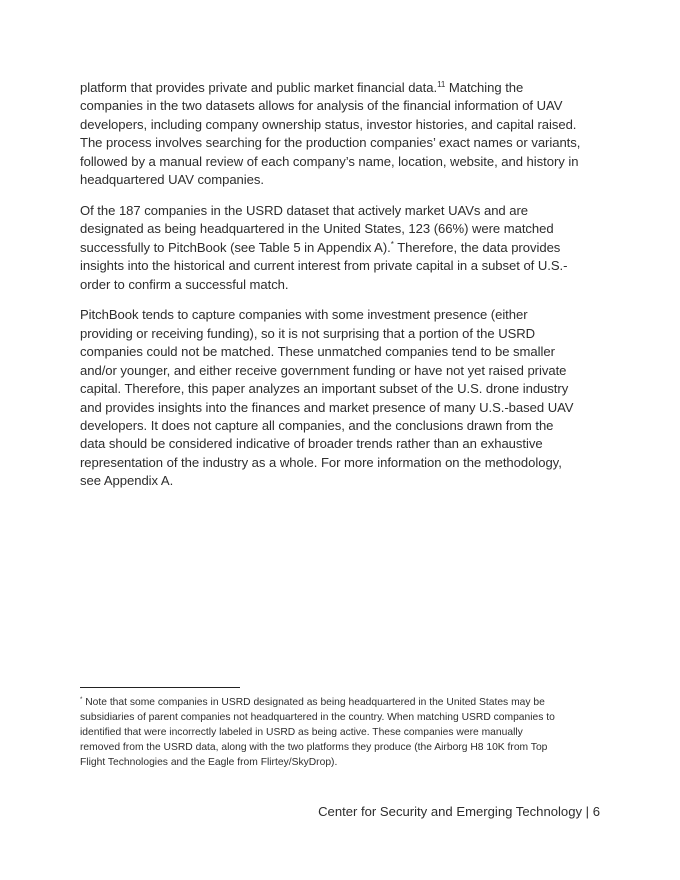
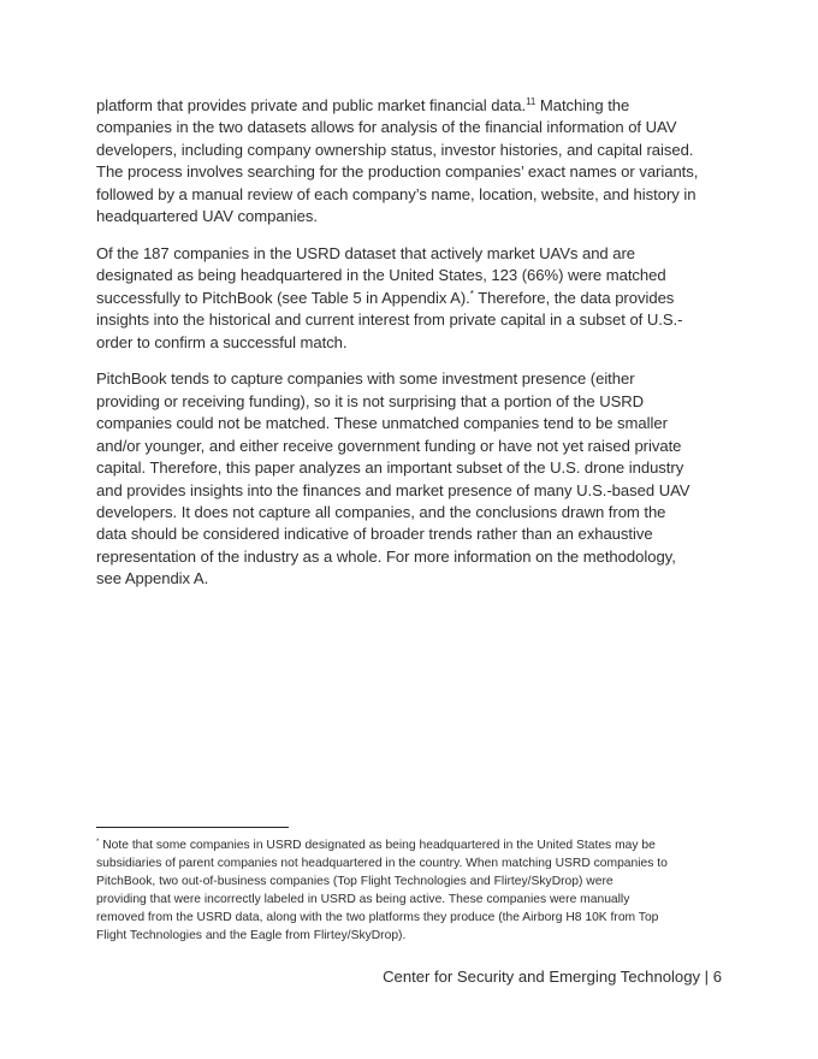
  platform that provides private and public market financial data.11 Matching the
  companies in the two datasets allows for analysis of the financial information of UAV
  developers, including company ownership status, investor histories, and capital raised.
  The process involves searching for the production companies’ exact names or variants,
  followed by a manual review of each company’s name, location, website, and history in
  headquartered UAV companies.
  Of the 187 companies in the USRD dataset that actively market UAVs and are
  designated as being headquartered in the United States, 123 (66%) were matched
  successfully to PitchBook (see Table 5 in Appendix A).* Therefore, the data provides
  insights into the historical and current interest from private capital in a subset of U.S.-
  order to confirm a successful match.
  PitchBook tends to capture companies with some investment presence (either
  providing or receiving funding), so it is not surprising that a portion of the USRD
  companies could not be matched. These unmatched companies tend to be smaller
  and/or younger, and either receive government funding or have not yet raised private
  capital. Therefore, this paper analyzes an important subset of the U.S. drone industry
  and provides insights into the finances and market presence of many U.S.-based UAV
  developers. It does not capture all companies, and the conclusions drawn from the
  data should be considered indicative of broader trends rather than an exhaustive
  representation of the industry as a whole. For more information on the methodology,
  see Appendix A.
  Note that some companies in USRD designated as being headquartered in the United States may be
  subsidiaries of parent companies not headquartered in the country. When matching USRD companies to
+ PitchBook, two out-of-business companies (Top Flight Technologies and Flirtey/SkyDrop) were
- identified that were incorrectly labeled in USRD as being active. These companies were manually
+ providing that were incorrectly labeled in USRD as being active. These companies were manually
  removed from the USRD data, along with the two platforms they produce (the Airborg H8 10K from Top
  Flight Technologies and the Eagle from Flirtey/SkyDrop).
  Center for Security and Emerging Technology | 6
